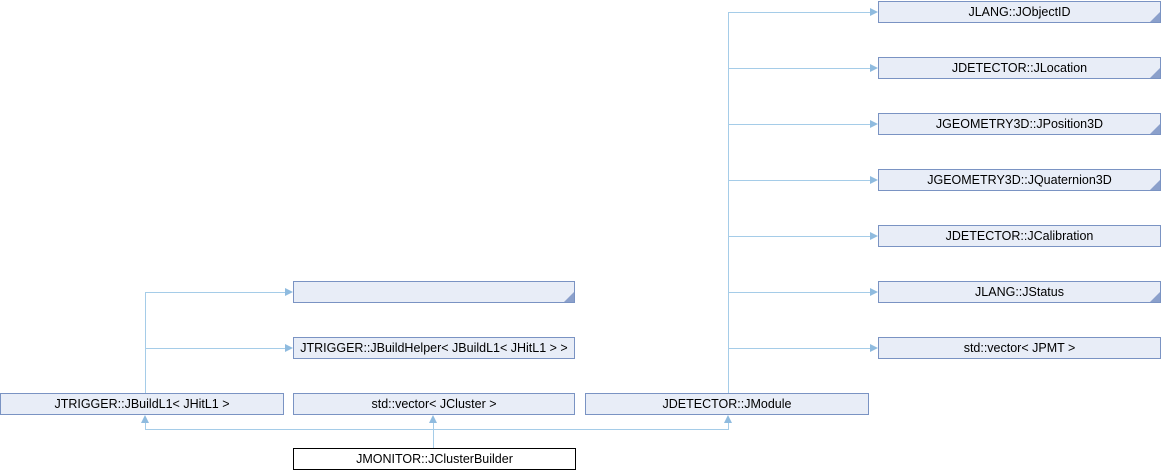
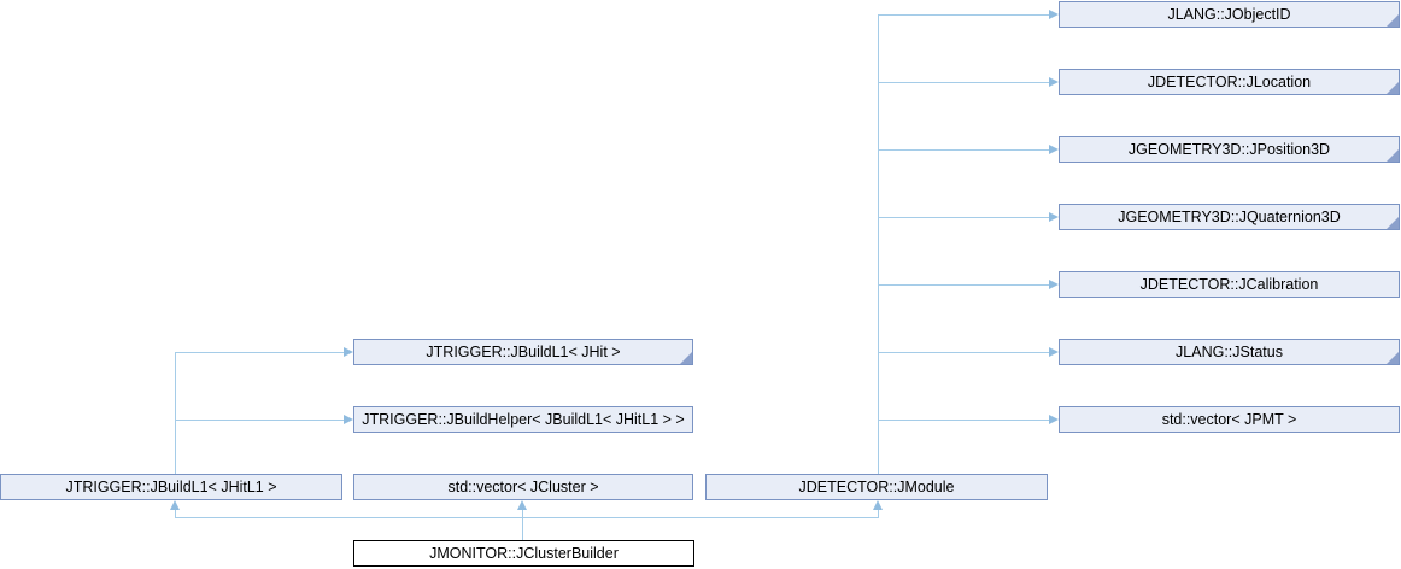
  JLANG::JObjectID
  JDETECTOR::JLocation
  JGEOMETRY3D::JPosition3D
  JGEOMETRY3D::JQuaternion3D
  JDETECTOR::JCalibration
  JLANG::JStatus
  std::vector< JPMT >
+ JTRIGGER::JBuildL1< JHit >
  JTRIGGER::JBuildHelper< JBuildL1< JHitL1 > >
  std::vector< JCluster >
  JDETECTOR::JModule
  JTRIGGER::JBuildL1< JHitL1 >
  JMONITOR::JClusterBuilder
